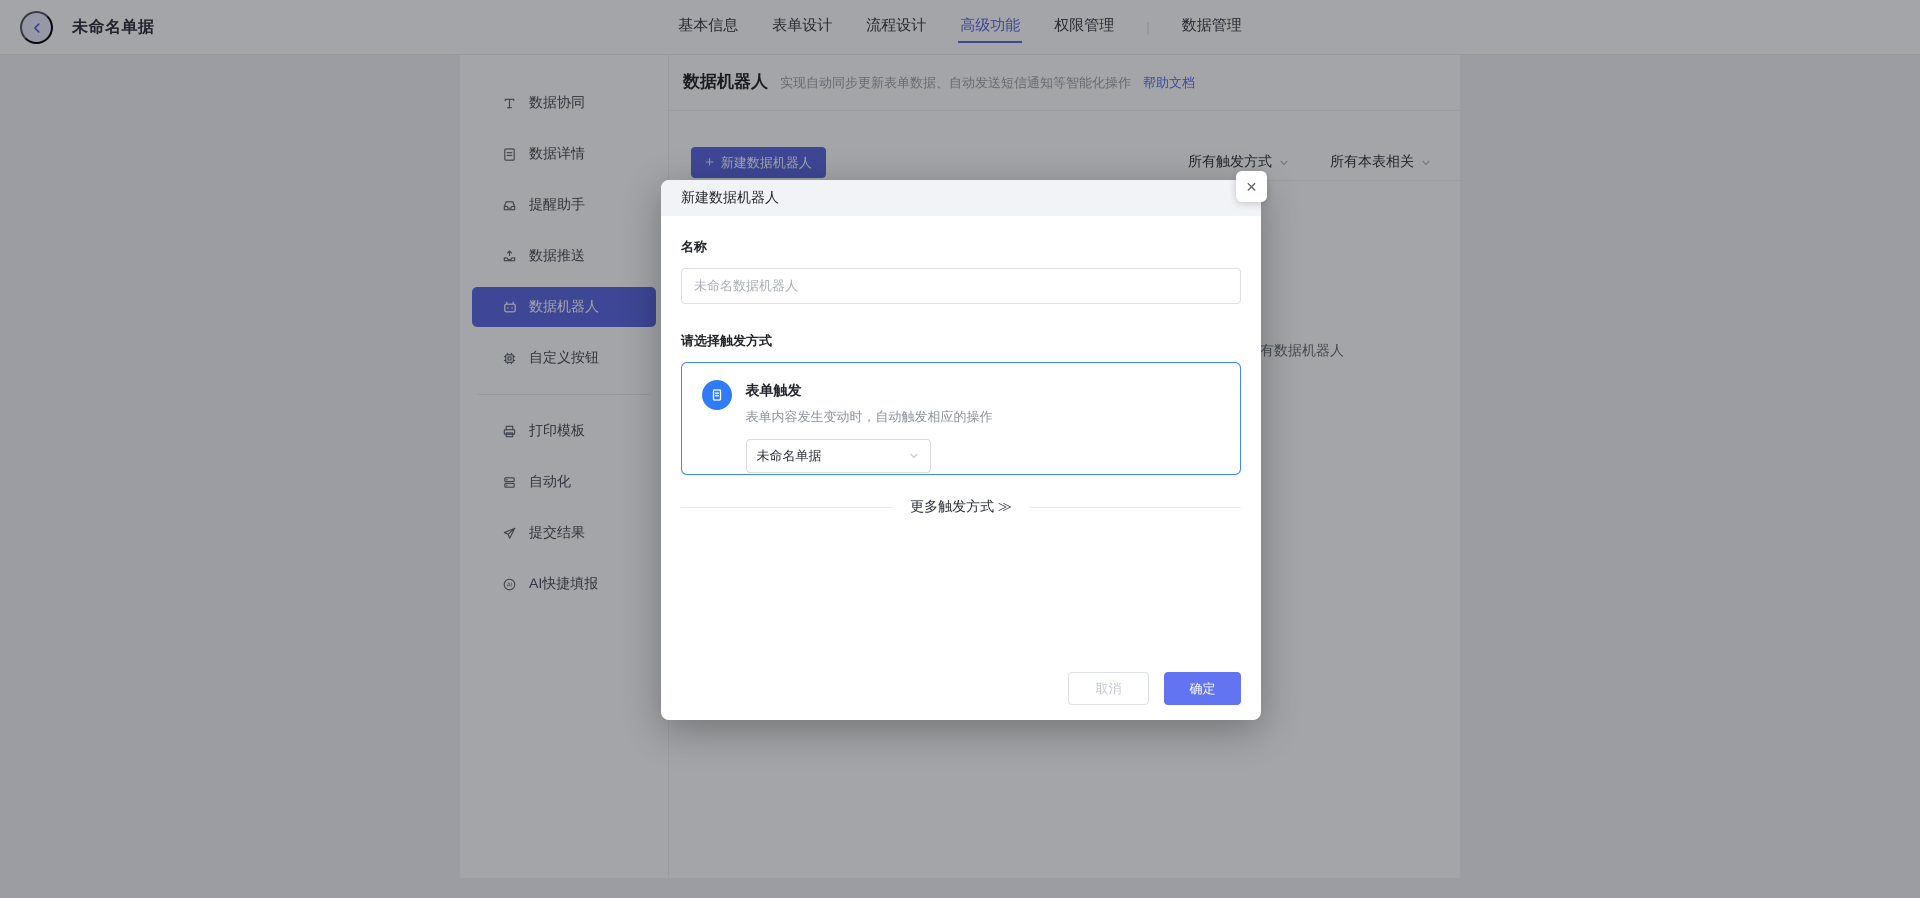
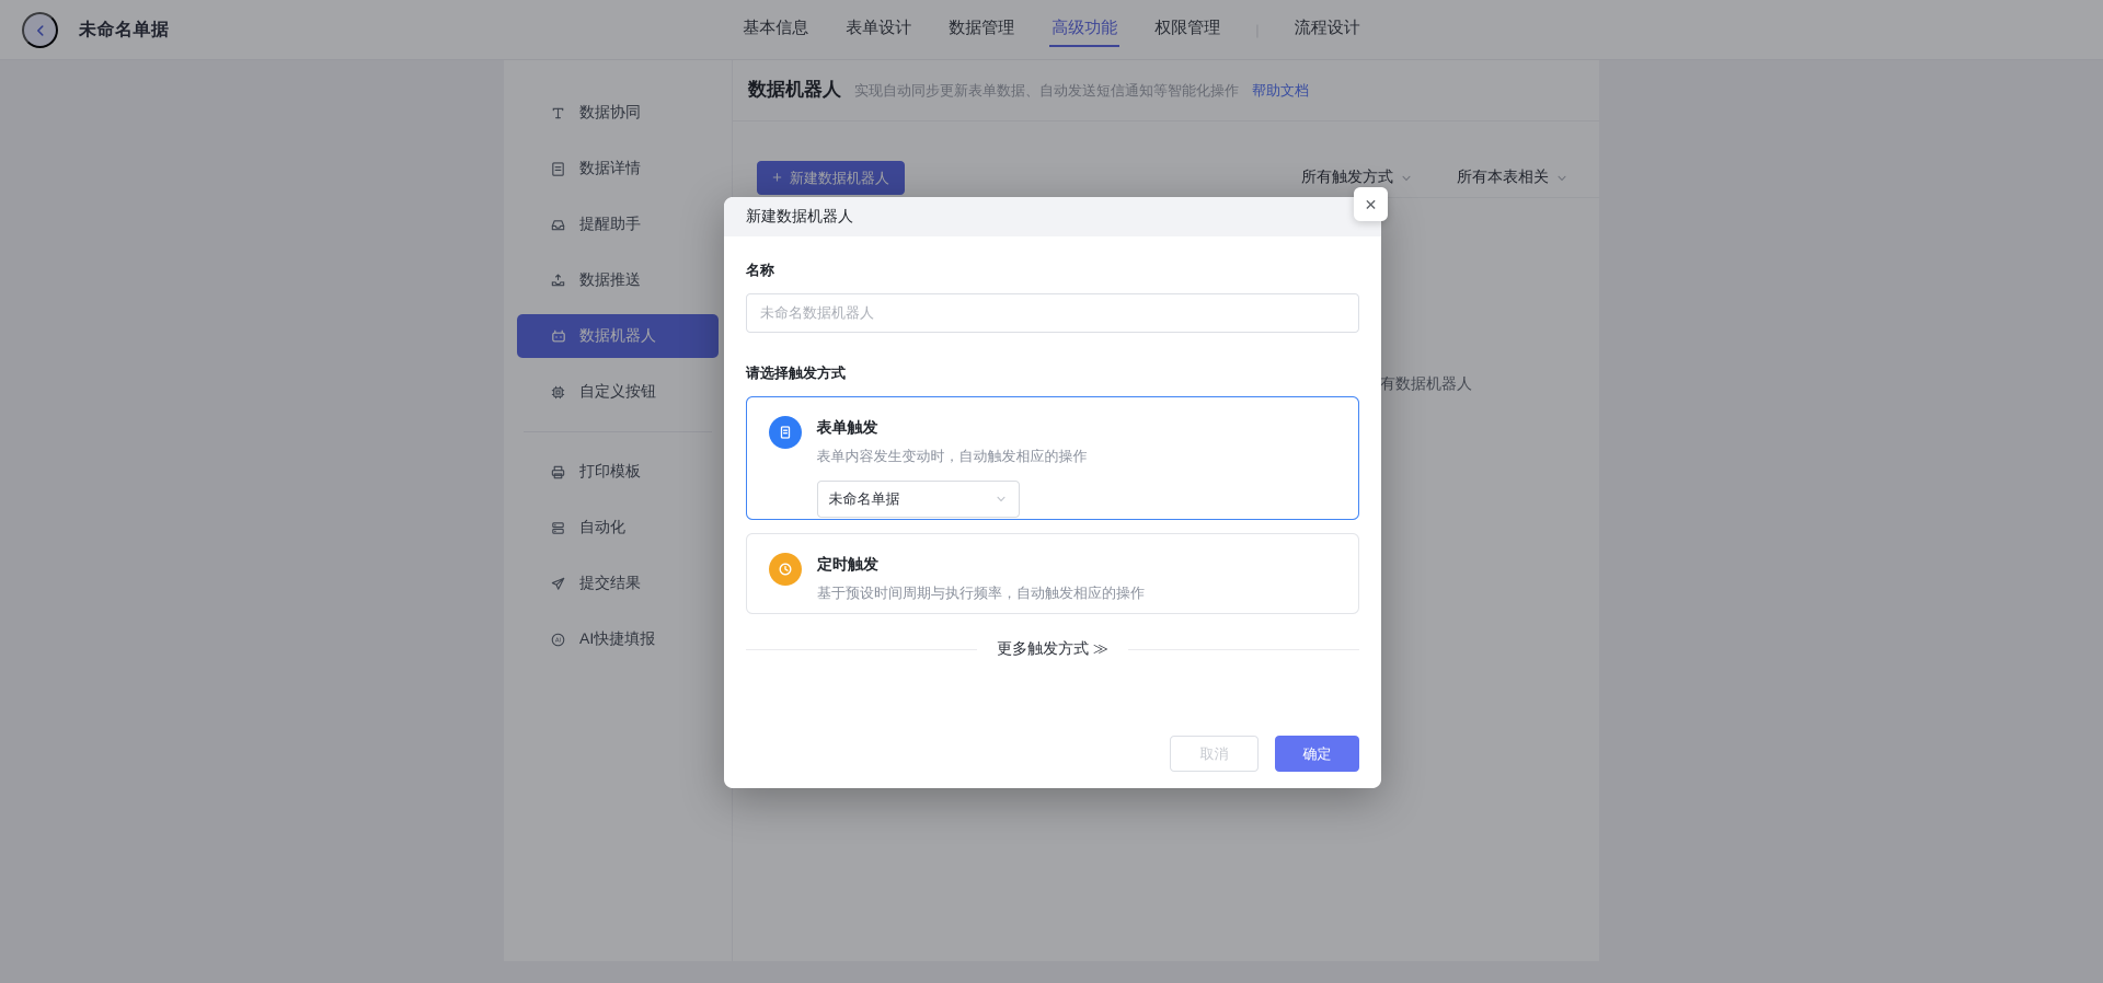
  未命名单据
  基本信息
  表单设计
- 流程设计
+ 数据管理
  高级功能
  权限管理
- 数据管理
+ 流程设计
  数据协同
  数据详情
  提醒助手
  数据推送
  数据机器人
  自定义按钮
  打印模板
  自动化
  提交结果
  AI快捷填报
  数据机器人
  实现自动同步更新表单数据、自动发送短信通知等智能化操作
  帮助文档
  +
  新建数据机器人
  所有触发方式
  所有本表相关
  有数据机器人
  新建数据机器人
  ✕
  名称
  未命名数据机器人
  请选择触发方式
  表单触发
  表单内容发生变动时，自动触发相应的操作
  未命名单据
+ 定时触发
+ 基于预设时间周期与执行频率，自动触发相应的操作
  更多触发方式 ≫
  取消
  确定
